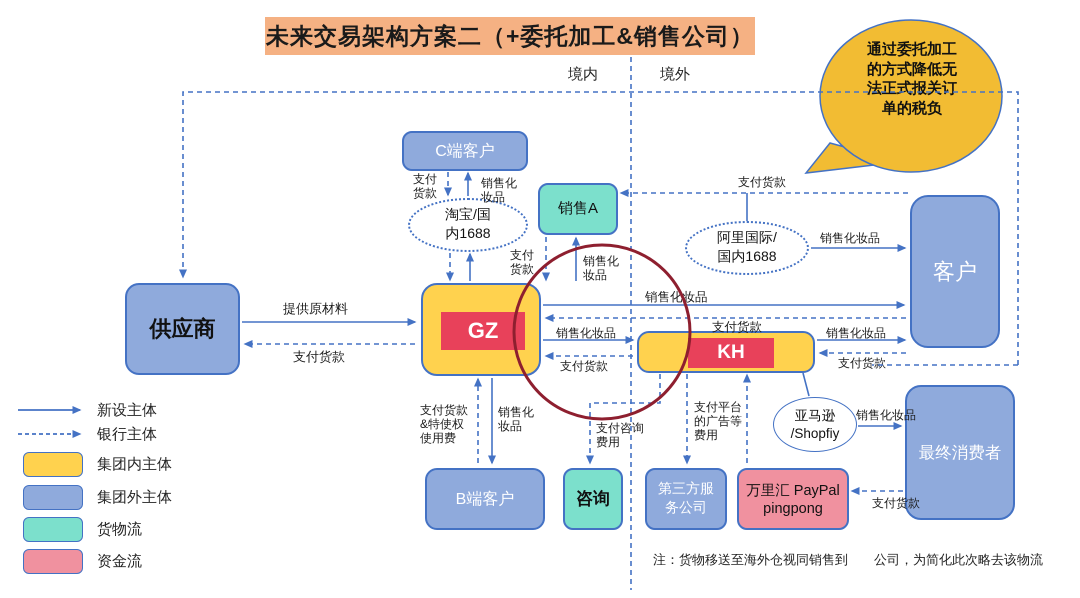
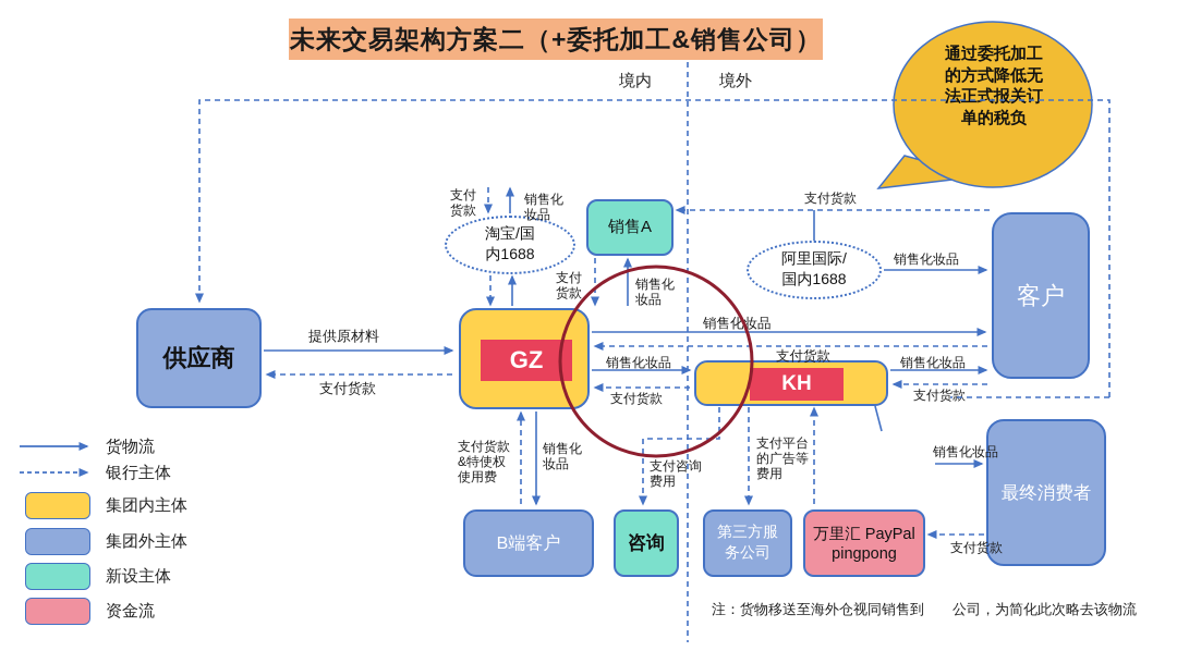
  未来交易架构方案二（+委托加工&销售公司）
  境内
  境外
  供应商
- C端客户
  淘宝/国
  内1688
  销售A
  GZ
  KH
  阿里国际/
  国内1688
  客户
  B端客户
  咨询
  第三方服
  务公司
  万里汇 PayPal
  pingpong
  最终消费者
- 亚马逊
- /Shopfiy
  通过委托加工
  的方式降低无
  法正式报关订
  单的税负
  提供原材料
  支付货款
  支付
  货款
  销售化
  妆品
  支付
  货款
  销售化
  妆品
  支付货款
  销售化妆品
  销售化妆品
  支付货款
  销售化妆品
  支付货款
  销售化妆品
  支付货款
  支付货款
  &特使权
  使用费
  销售化
  妆品
  支付咨询
  费用
  支付平台
  的广告等
  费用
  销售化妆品
  支付货款
- 新设主体
+ 货物流
  银行主体
  集团内主体
  集团外主体
- 货物流
+ 新设主体
  资金流
  注：货物移送至海外仓视同销售到 公司，为简化此次略去该物流
